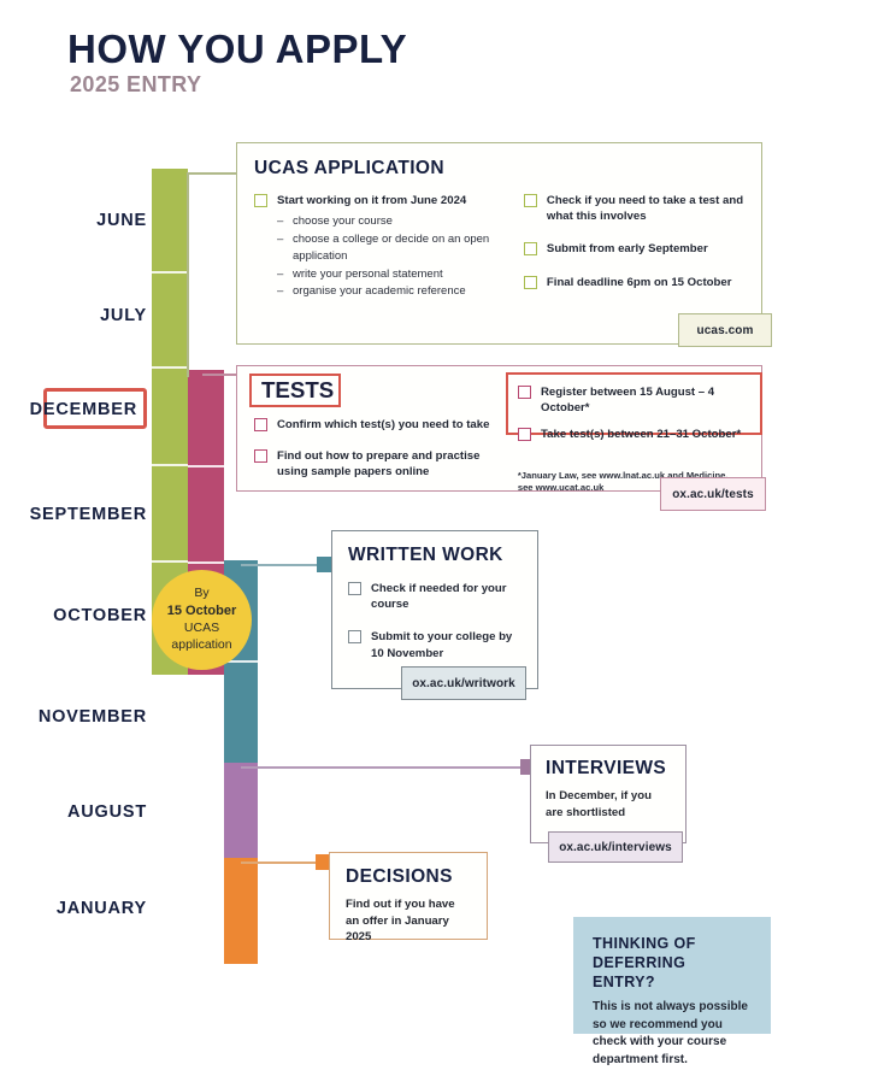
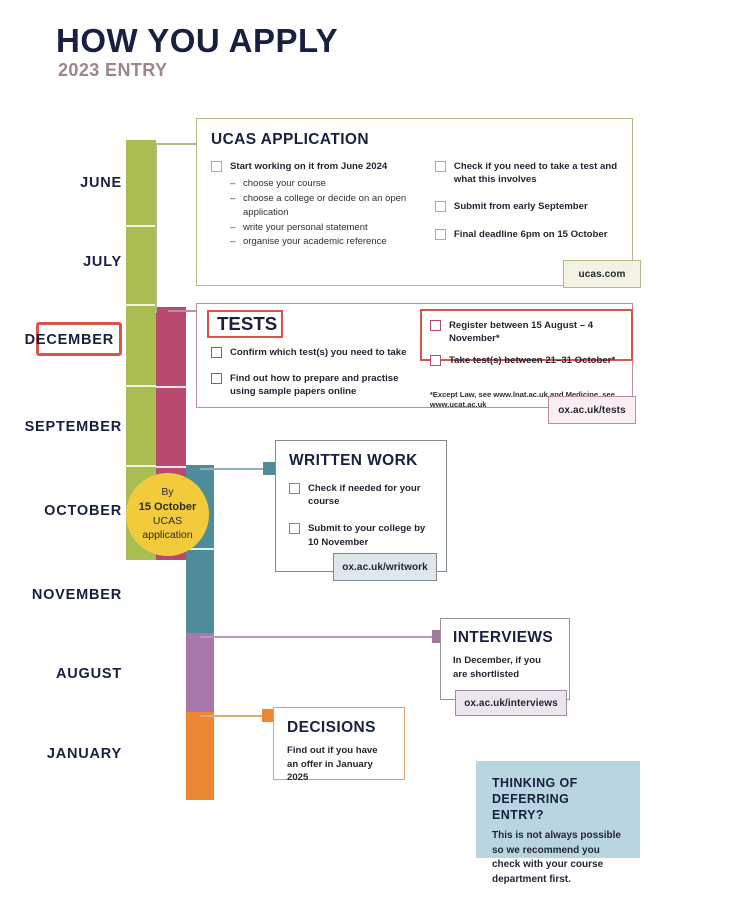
  HOW YOU APPLY
- 2025 ENTRY
+ 2023 ENTRY
  JUNE
  JULY
  DECEMBER
  SEPTEMBER
  OCTOBER
  NOVEMBER
  AUGUST
  JANUARY
  By
  15 October
  UCAS
  application
  UCAS APPLICATION
  Start working on it from June 2024
  choose your course
  choose a college or decide on an open application
  write your personal statement
  organise your academic reference
  Check if you need to take a test and what this involves
  Submit from early September
  Final deadline 6pm on 15 October
  ucas.com
  Confirm which test(s) you need to take
  Find out how to prepare and practise using sample papers online
- *January Law, see www.lnat.ac.uk and Medicine, see www.ucat.ac.uk
+ *Except Law, see www.lnat.ac.uk and Medicine, see www.ucat.ac.uk
  TESTS
- Register between 15 August – 4 October*
+ Register between 15 August – 4 November*
  Take test(s) between 21–31 October*
  ox.ac.uk/tests
  WRITTEN WORK
  Check if needed for your course
  Submit to your college by 10 November
  ox.ac.uk/writwork
  INTERVIEWS
  In December, if you are shortlisted
  ox.ac.uk/interviews
  DECISIONS
  Find out if you have an offer in January 2025
  THINKING OF
  DEFERRING ENTRY?
  This is not always possible so we recommend you check with your course department first.
